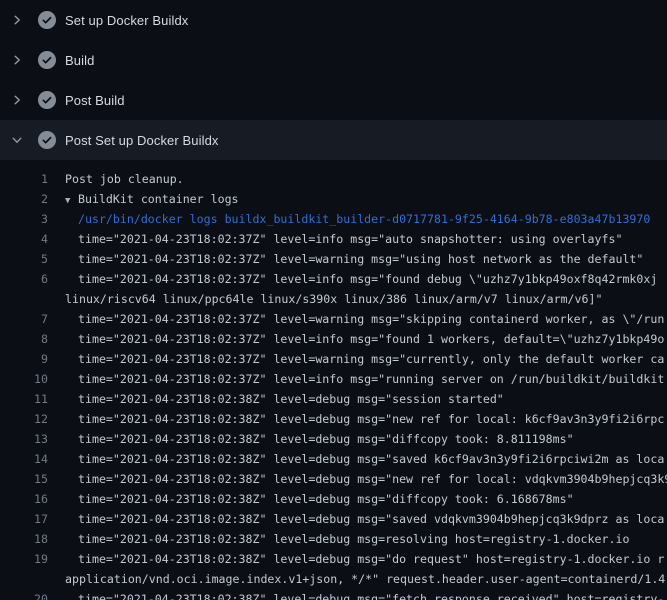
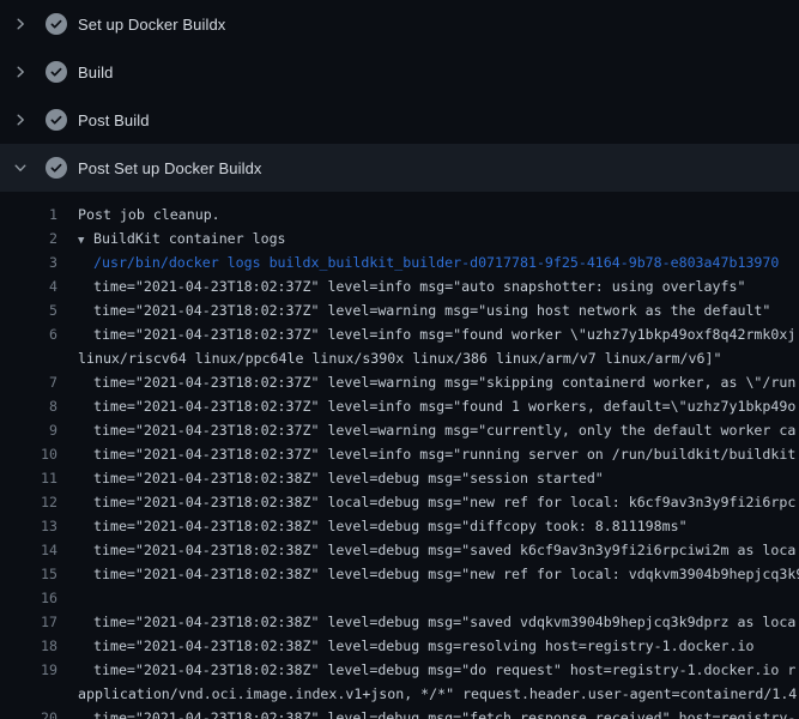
  Set up Docker Buildx
  Build
  Post Build
  Post Set up Docker Buildx
  1
  Post job cleanup.
  2
  ▼ BuildKit container logs
  3
  /usr/bin/docker logs buildx_buildkit_builder-d0717781-9f25-4164-9b78-e803a47b13970
  4
  time="2021-04-23T18:02:37Z" level=info msg="auto snapshotter: using overlayfs"
  5
  time="2021-04-23T18:02:37Z" level=warning msg="using host network as the default"
  6
- time="2021-04-23T18:02:37Z" level=info msg="found debug \"uzhz7y1bkp49oxf8q42rmk0xj
+ time="2021-04-23T18:02:37Z" level=info msg="found worker \"uzhz7y1bkp49oxf8q42rmk0xj
  linux/riscv64 linux/ppc64le linux/s390x linux/386 linux/arm/v7 linux/arm/v6]"
  7
  time="2021-04-23T18:02:37Z" level=warning msg="skipping containerd worker, as \"/run
  8
  time="2021-04-23T18:02:37Z" level=info msg="found 1 workers, default=\"uzhz7y1bkp49o
  9
  time="2021-04-23T18:02:37Z" level=warning msg="currently, only the default worker ca
  10
  time="2021-04-23T18:02:37Z" level=info msg="running server on /run/buildkit/buildkit
  11
  time="2021-04-23T18:02:38Z" level=debug msg="session started"
  12
- time="2021-04-23T18:02:38Z" level=debug msg="new ref for local: k6cf9av3n3y9fi2i6rpc
+ time="2021-04-23T18:02:38Z" local=debug msg="new ref for local: k6cf9av3n3y9fi2i6rpc
  13
  time="2021-04-23T18:02:38Z" level=debug msg="diffcopy took: 8.811198ms"
  14
  time="2021-04-23T18:02:38Z" level=debug msg="saved k6cf9av3n3y9fi2i6rpciwi2m as loca
  15
  time="2021-04-23T18:02:38Z" level=debug msg="new ref for local: vdqkvm3904b9hepjcq3k
  16
- time="2021-04-23T18:02:38Z" level=debug msg="diffcopy took: 6.168678ms"
  17
  time="2021-04-23T18:02:38Z" level=debug msg="saved vdqkvm3904b9hepjcq3k9dprz as loca
  18
  time="2021-04-23T18:02:38Z" level=debug msg=resolving host=registry-1.docker.io
  19
  time="2021-04-23T18:02:38Z" level=debug msg="do request" host=registry-1.docker.io r
  application/vnd.oci.image.index.v1+json, */*" request.header.user-agent=containerd/1.4
  20
  time="2021-04-23T18:02:38Z" level=debug msg="fetch response received" host=registry-
